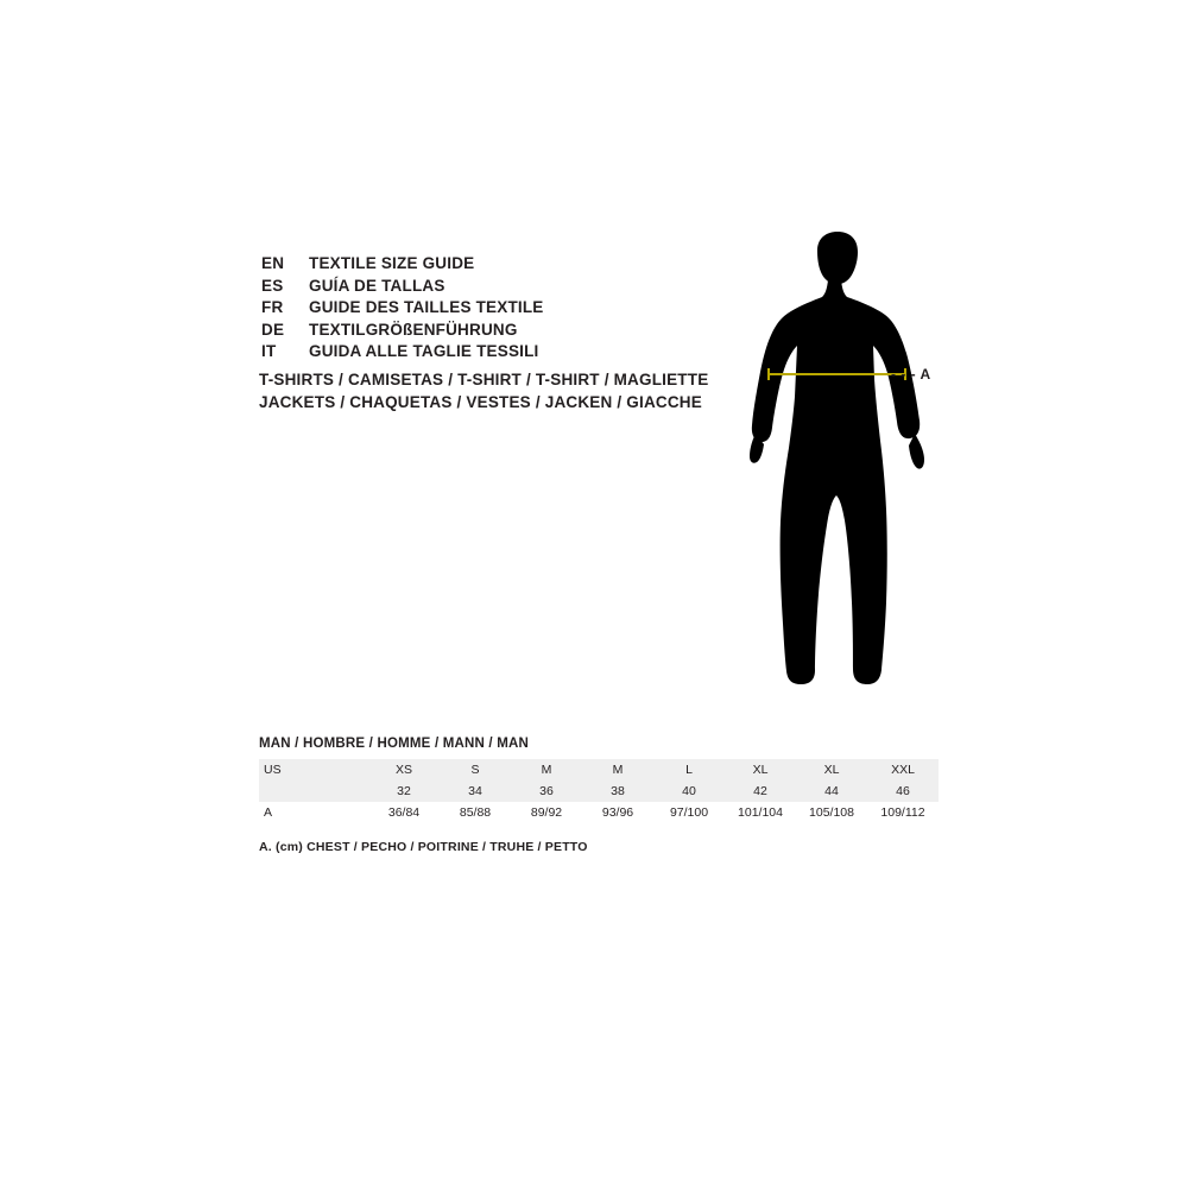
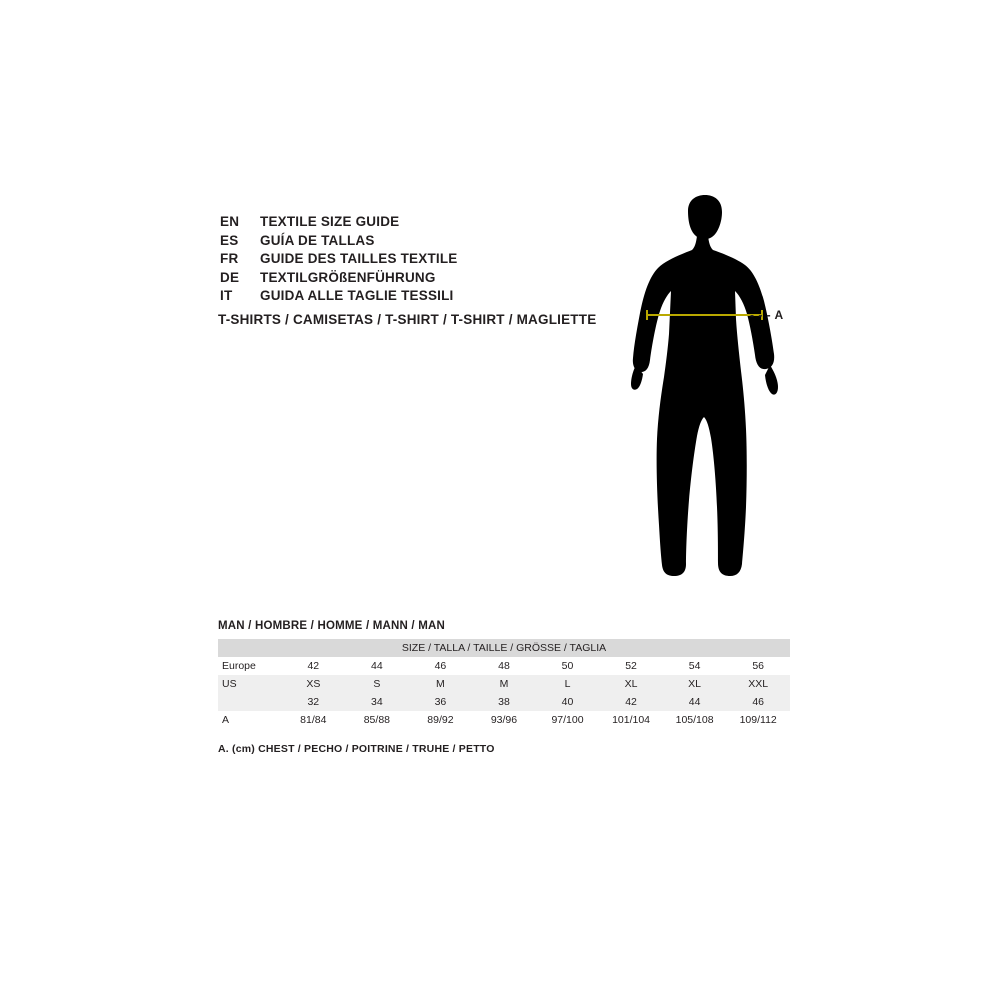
  EN
  TEXTILE SIZE GUIDE
  ES
  GUÍA DE TALLAS
  FR
  GUIDE DES TAILLES TEXTILE
  DE
  TEXTILGRÖßENFÜHRUNG
  IT
  GUIDA ALLE TAGLIE TESSILI
  T-SHIRTS / CAMISETAS / T-SHIRT / T-SHIRT / MAGLIETTE
- JACKETS / CHAQUETAS / VESTES / JACKEN / GIACCHE
  - - - A
  MAN / HOMBRE / HOMME / MANN / MAN
+ SIZE / TALLA / TAILLE / GRÖSSE / TAGLIA
+ Europe	42	44	46	48	50	52	54	56
  US	XS	S	M	M	L	XL	XL	XXL
  	32	34	36	38	40	42	44	46
- A	36/84	85/88	89/92	93/96	97/100	101/104	105/108	109/112
+ A	81/84	85/88	89/92	93/96	97/100	101/104	105/108	109/112
  A. (cm) CHEST / PECHO / POITRINE / TRUHE / PETTO
